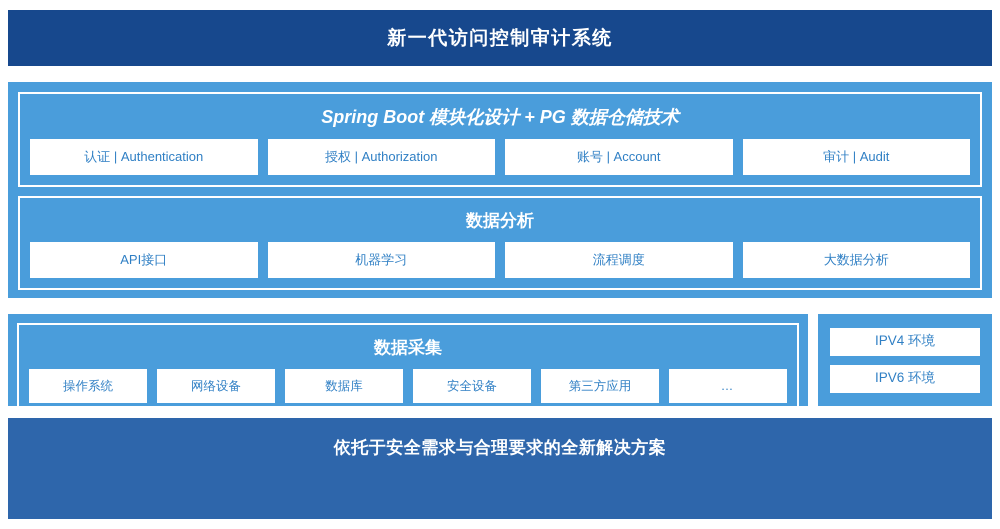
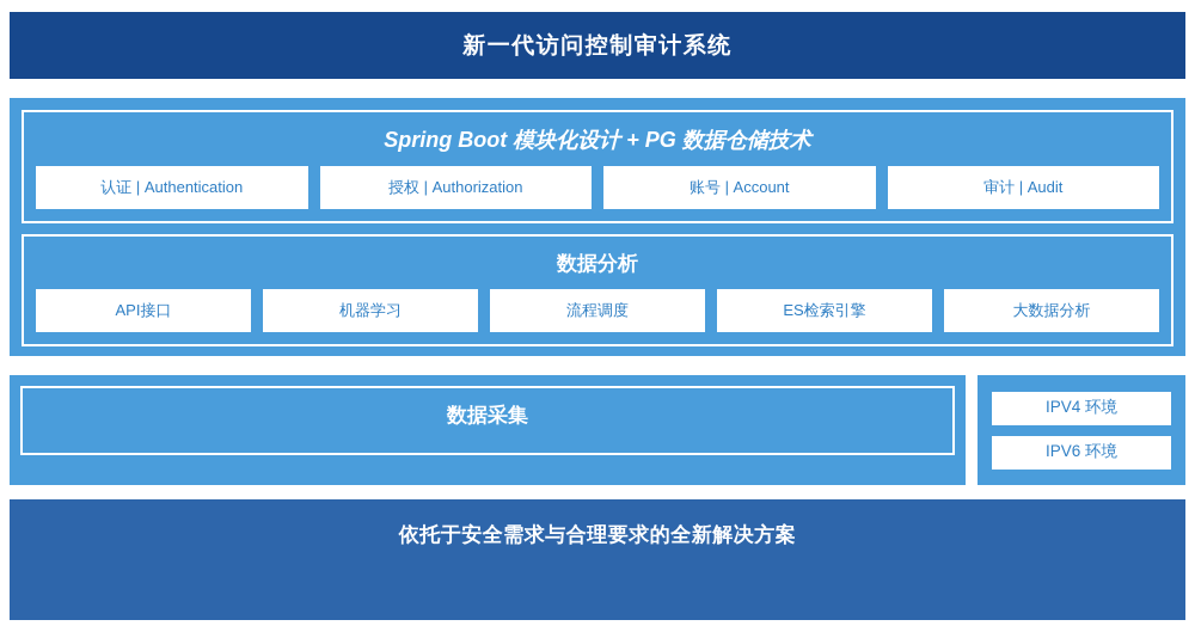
  新一代访问控制审计系统
  Spring Boot 模块化设计 + PG 数据仓储技术
  认证 | Authentication
  授权 | Authorization
  账号 | Account
  审计 | Audit
  数据分析
  API接口
  机器学习
  流程调度
+ ES检索引擎
  大数据分析
  数据采集
- 操作系统
- 网络设备
- 数据库
- 安全设备
- 第三方应用
- …
  IPV4 环境
  IPV6 环境
  依托于安全需求与合理要求的全新解决方案
